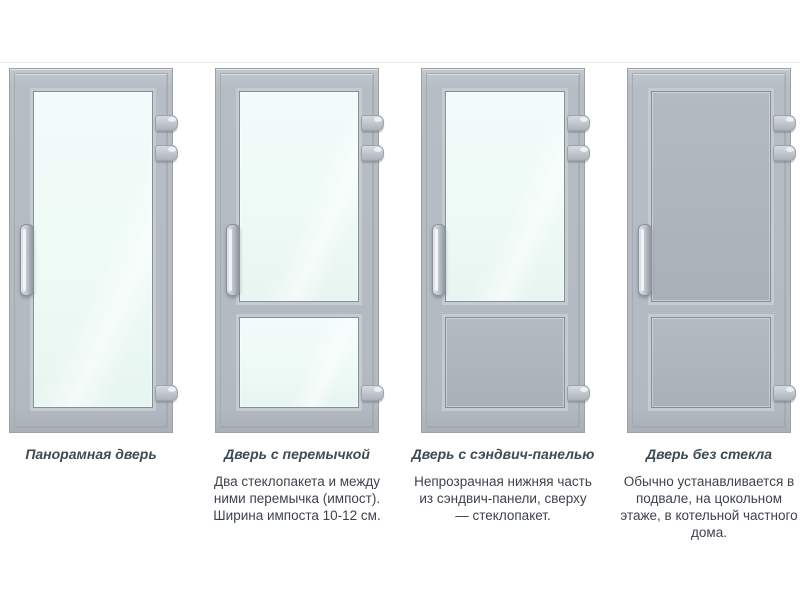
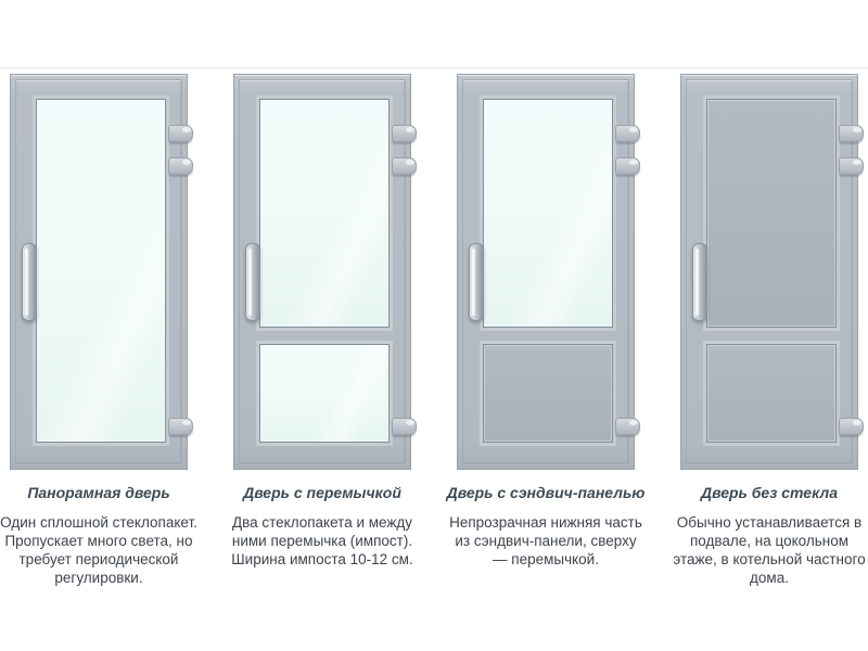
  Панорамная дверь
+ Один сплошной стеклопакет. Пропускает много света, но требует периодической регулировки.
  Дверь с перемычкой
  Два стеклопакета и между ними перемычка (импост). Ширина импоста 10-12 см.
  Дверь с сэндвич-панелью
- Непрозрачная нижняя часть из сэндвич-панели, сверху — стеклопакет.
+ Непрозрачная нижняя часть из сэндвич-панели, сверху — перемычкой.
  Дверь без стекла
  Обычно устанавливается в подвале, на цокольном этаже, в котельной частного дома.
